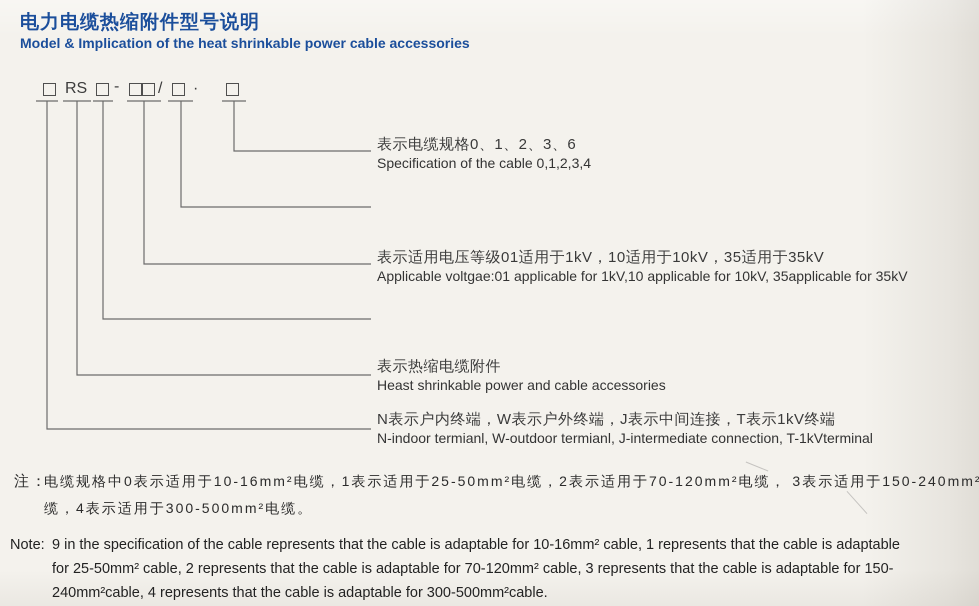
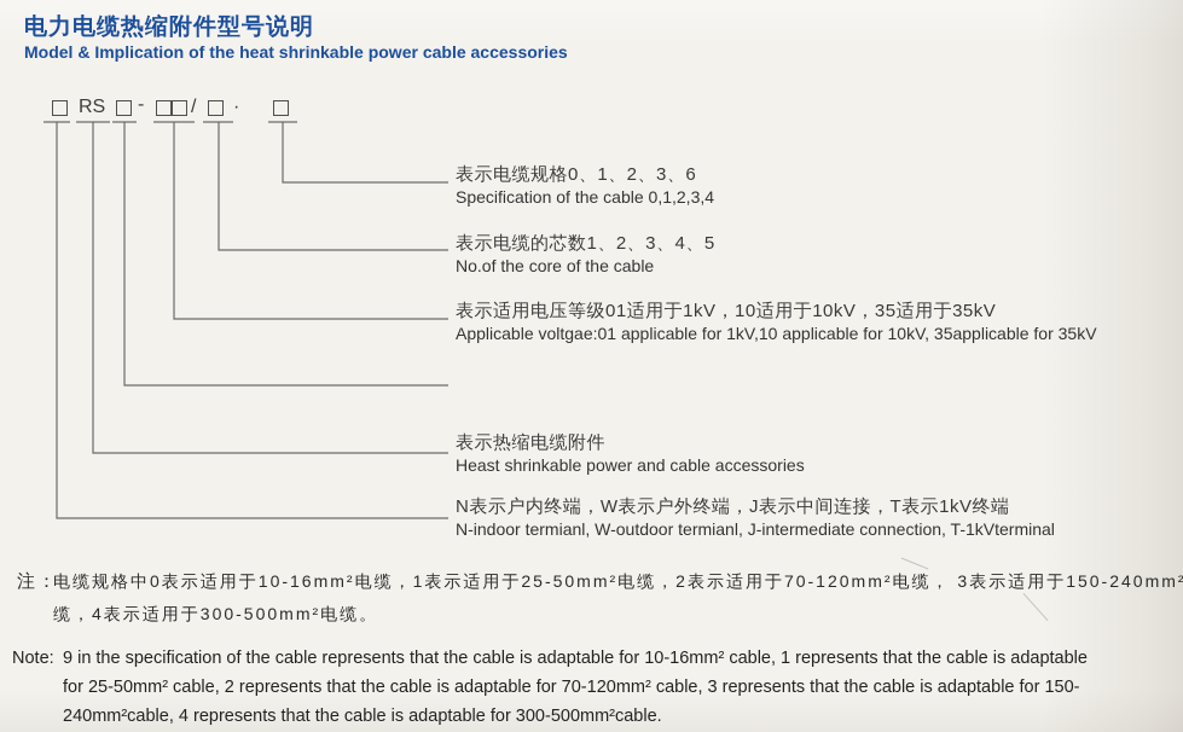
  电力电缆热缩附件型号说明
  Model & Implication of the heat shrinkable power cable accessories
  RS
  -
  /
  ·
  表示电缆规格0、1、2、3、6
  Specification of the cable 0,1,2,3,4
+ 表示电缆的芯数1、2、3、4、5
+ No.of the core of the cable
  表示适用电压等级01适用于1kV，10适用于10kV，35适用于35kV
  Applicable voltgae:01 applicable for 1kV,10 applicable for 10kV, 35applicable for 35kV
  表示热缩电缆附件
  Heast shrinkable power and cable accessories
  N表示户内终端，W表示户外终端，J表示中间连接，T表示1kV终端
  N-indoor termianl, W-outdoor termianl, J-intermediate connection, T-1kVterminal
  注：
  电缆规格中0表示适用于10-16mm²电缆，1表示适用于25-50mm²电缆，2表示适用于70-120mm²电缆， 3表示适用于150-240mm²
  缆，4表示适用于300-500mm²电缆。
  Note:
  9 in the specification of the cable represents that the cable is adaptable for 10-16mm² cable, 1 represents that the cable is adaptable
  for 25-50mm² cable, 2 represents that the cable is adaptable for 70-120mm² cable, 3 represents that the cable is adaptable for 150-
  240mm²cable, 4 represents that the cable is adaptable for 300-500mm²cable.
